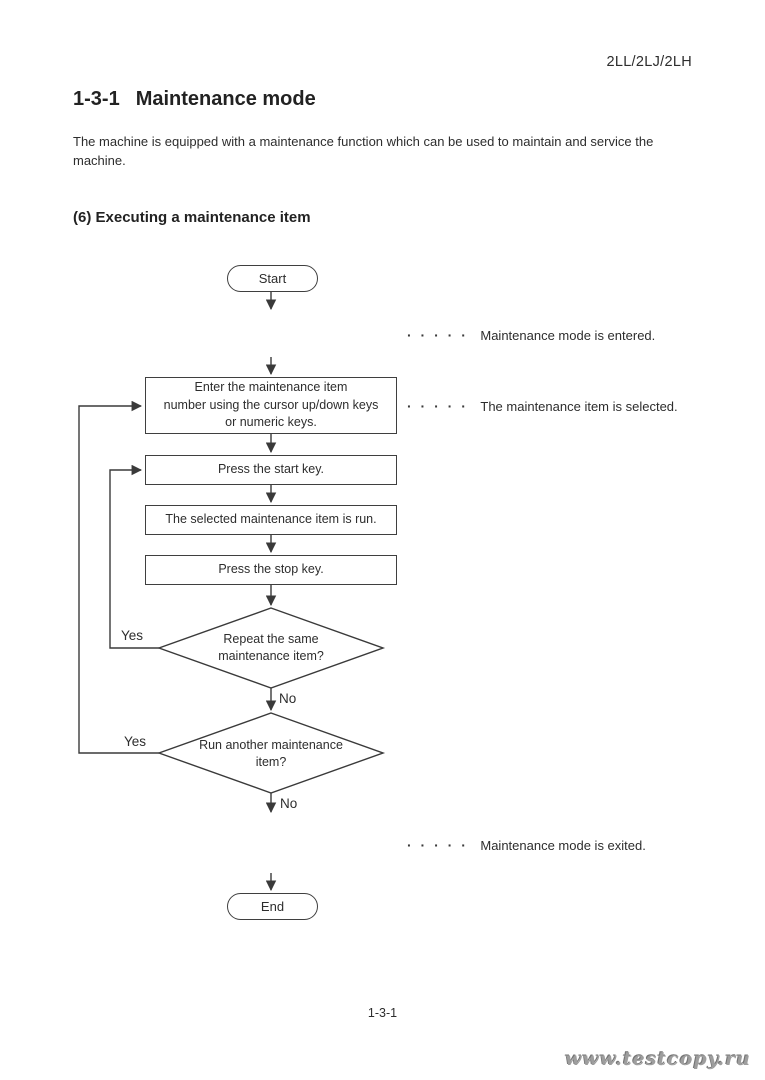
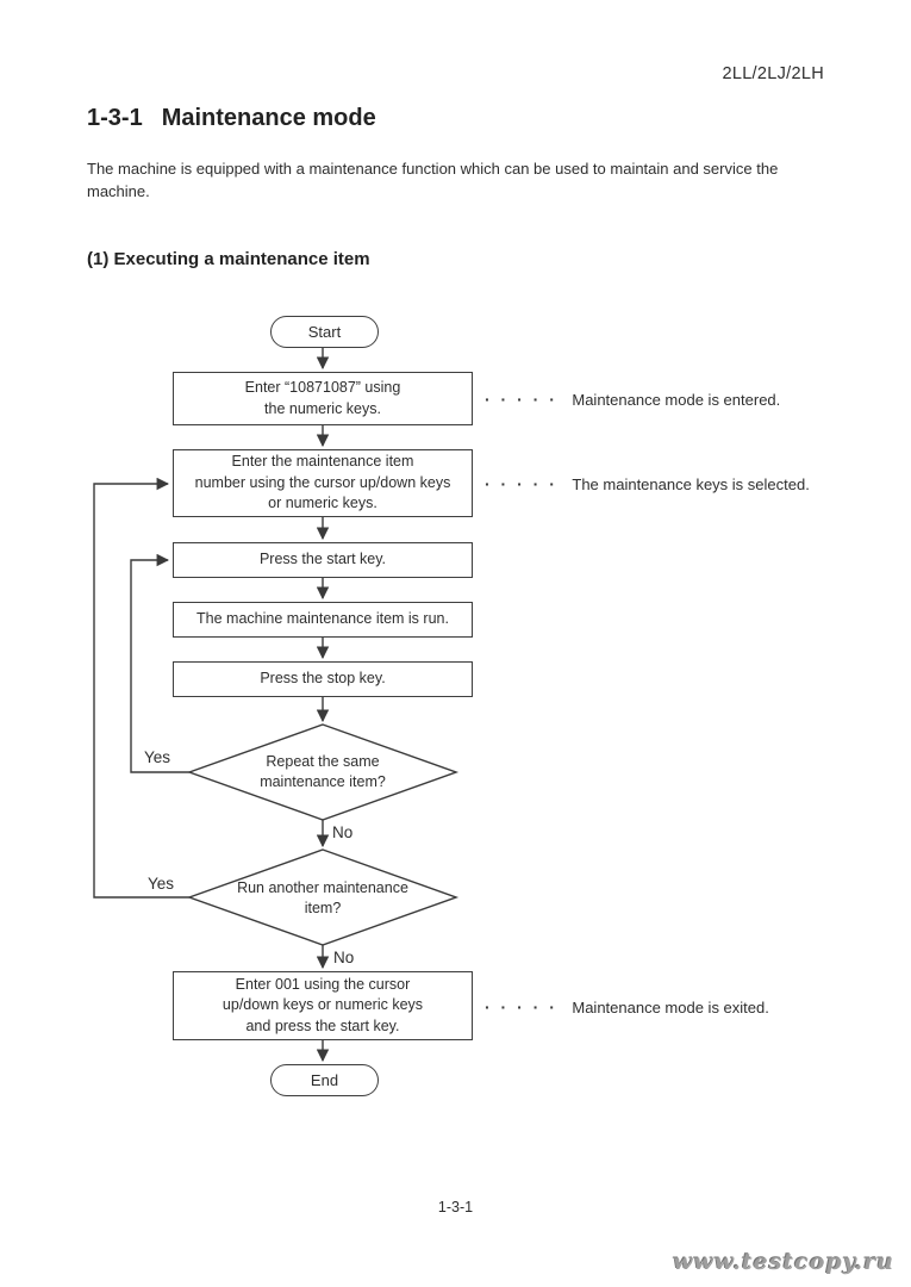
  2LL/2LJ/2LH
  1-3-1 Maintenance mode
  The machine is equipped with a maintenance function which can be used to maintain and service the
  machine.
- (6) Executing a maintenance item
+ (1) Executing a maintenance item
  Start
+ Enter “10871087” using
+ the numeric keys.
  Enter the maintenance item
  number using the cursor up/down keys
  or numeric keys.
  Press the start key.
- The selected maintenance item is run.
+ The machine maintenance item is run.
  Press the stop key.
  Repeat the same
  maintenance item?
  Run another maintenance
  item?
+ Enter 001 using the cursor
+ up/down keys or numeric keys
+ and press the start key.
  End
  Yes
  No
  Yes
  No
  · · · · ·
  Maintenance mode is entered.
  · · · · ·
- The maintenance item is selected.
+ The maintenance keys is selected.
  · · · · ·
  Maintenance mode is exited.
  1-3-1
  www.testcopy.ru
